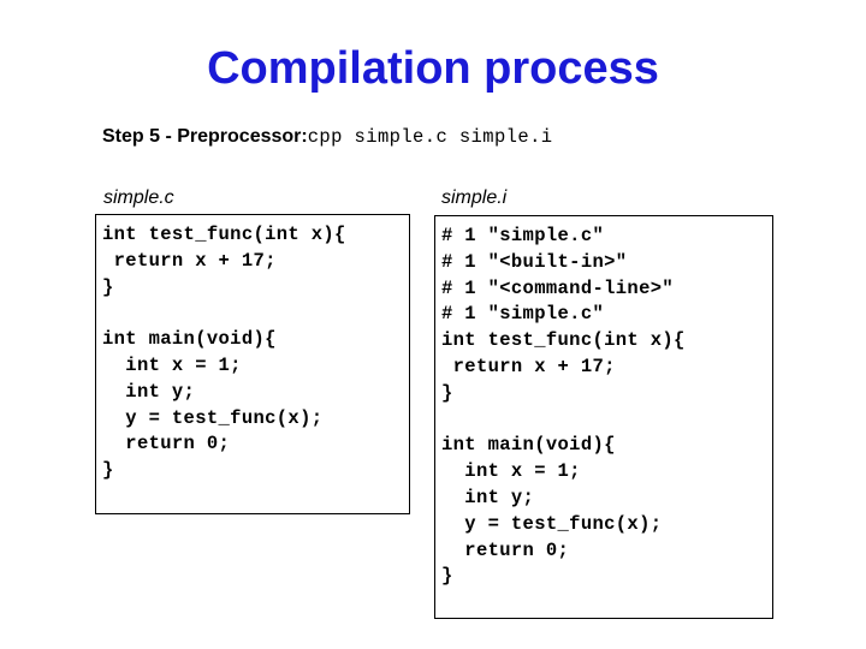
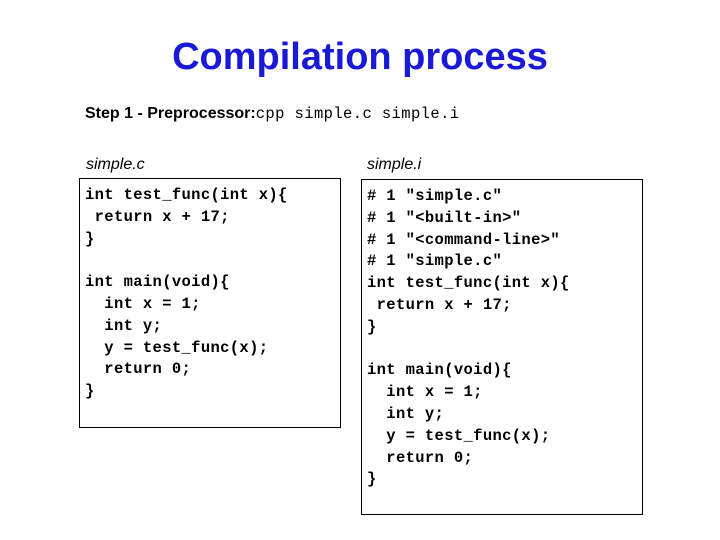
  Compilation process
- Step 5 - Preprocessor:cpp simple.c simple.i
+ Step 1 - Preprocessor:cpp simple.c simple.i
  simple.c
  int test_func(int x){
  return x + 17;
  }
  int main(void){
  int x = 1;
  int y;
  y = test_func(x);
  return 0;
  }
  simple.i
  # 1 "simple.c"
  # 1 "<built-in>"
  # 1 "<command-line>"
  # 1 "simple.c"
  int test_func(int x){
  return x + 17;
  }
  int main(void){
  int x = 1;
  int y;
  y = test_func(x);
  return 0;
  }
